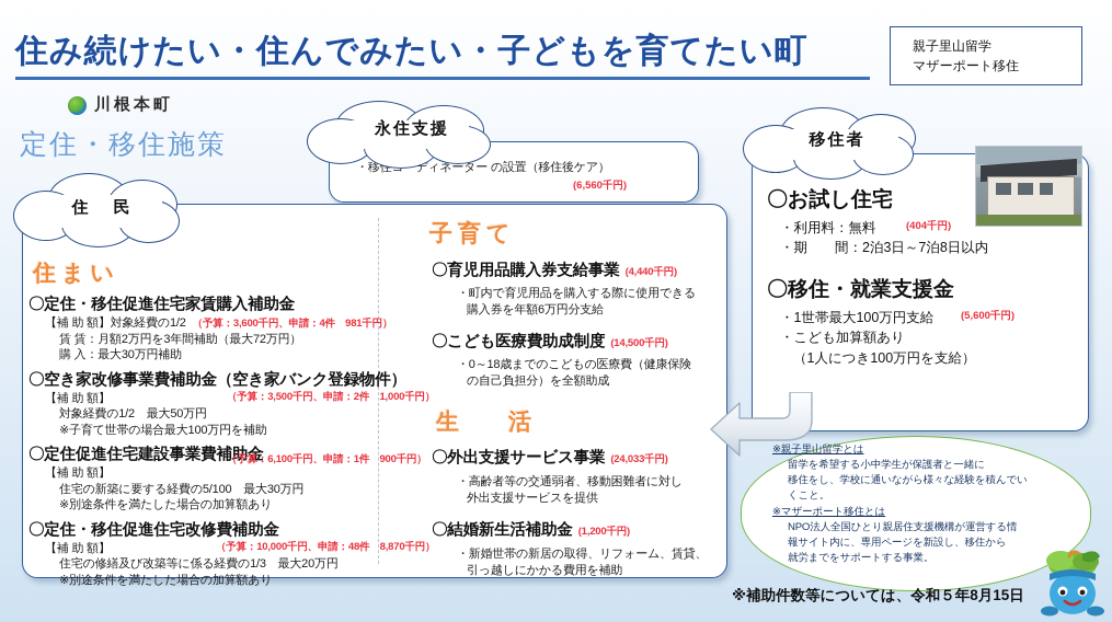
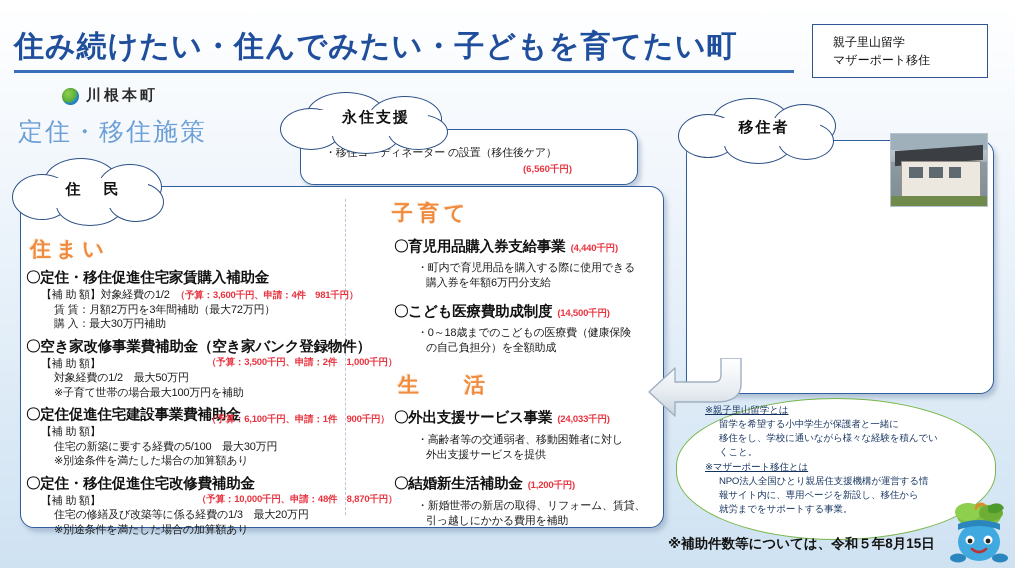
  住み続けたい・住んでみたい・子どもを育てたい町
  川根本町
  定住・移住施策
  親子里山留学
  マザーポート移住
  永住支援
  ・移住ディネーター の設置（移住後ケア）
  (6,560千円)
  住 民
  住まい
  〇定住・移住促進住宅家賃購入補助金
  【補 助 額】対象経費の1/2 （予算：3,600千円、申請：4件 981千円）
  賃 賃：月額2万円を3年間補助（最大72万円）
  購 入：最大30万円補助
  〇空き家改修事業費補助金（空き家バンク登録物件）
  【補 助 額】
  （予算：3,500千円、申請：2件 1,000千円）
  対象経費の1/2 最大50万円
  ※子育て世帯の場合最大100万円を補助
  〇定住促進住宅建設事業費補助金
  【補 助 額】
  （予算：6,100千円、申請：1件 900千円）
  住宅の新築に要する経費の5/100 最大30万円
  ※別途条件を満たした場合の加算額あり
  〇定住・移住促進住宅改修費補助金
  【補 助 額】
  （予算：10,000千円、申請：48件 8,870千円）
  住宅の修繕及び改築等に係る経費の1/3 最大20万円
  ※別途条件を満たした場合の加算額あり
  子育て
  〇育児用品購入券支給事業
  (4,440千円)
  ・町内で育児用品を購入する際に使用できる
  購入券を年額6万円分支給
  〇こども医療費助成制度
  (14,500千円)
  ・0～18歳までのこどもの医療費（健康保険
  の自己負担分）を全額助成
  生 活
  〇外出支援サービス事業
  (24,033千円)
  ・高齢者等の交通弱者、移動困難者に対し
  外出支援サービスを提供
  〇結婚新生活補助金
  (1,200千円)
  ・新婚世帯の新居の取得、リフォーム、賃貸、
  引っ越しにかかる費用を補助
  移住者
- 〇お試し住宅
- ・利用料：無料
- (404千円)
- ・期 間：2泊3日～7泊8日以内
- 〇移住・就業支援金
- ・1世帯最大100万円支給
- (5,600千円)
- ・こども加算額あり
- （1人につき100万円を支給）
  ※親子里山留学とは
  留学を希望する小中学生が保護者と一緒に
  移住をし、学校に通いながら様々な経験を積んでい
  くこと。
  ※マザーポート移住とは
  NPO法人全国ひとり親居住支援機構が運営する情
  報サイト内に、専用ページを新設し、移住から
  就労までをサポートする事業。
  ※補助件数等については、令和５年8月15日
